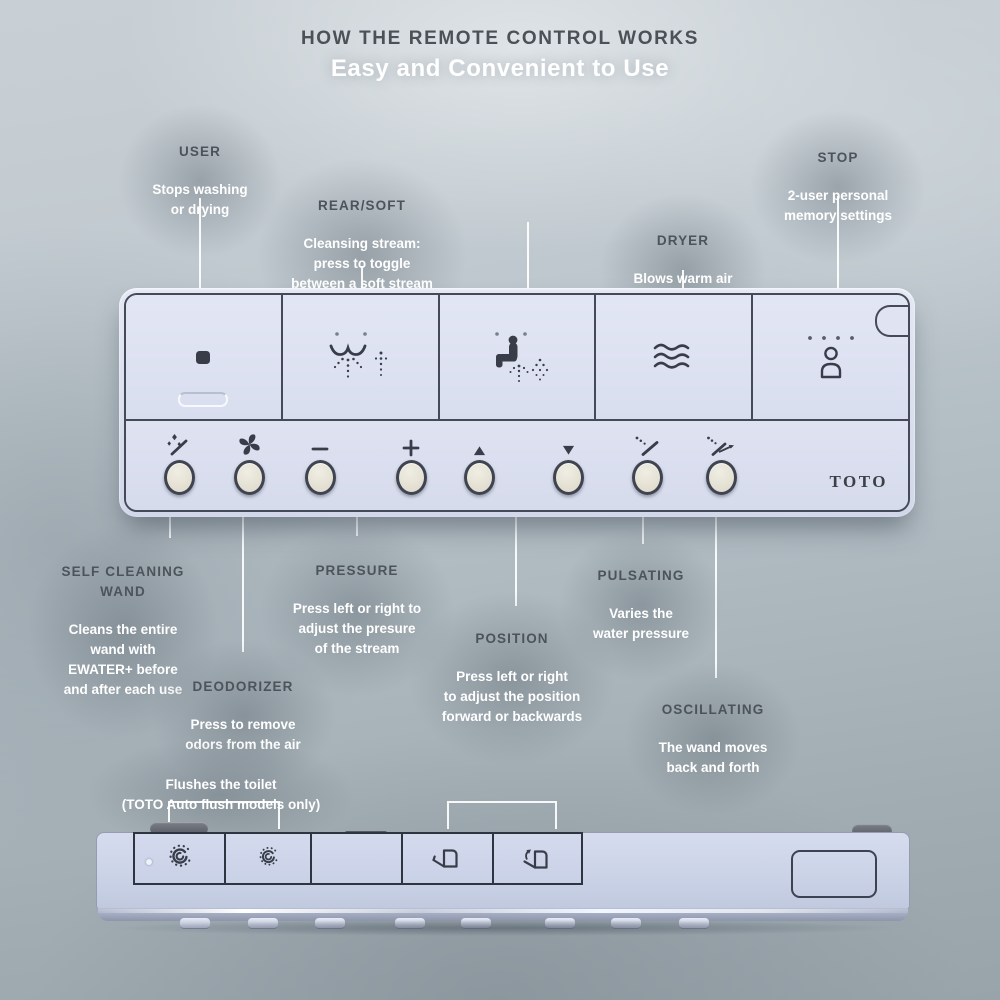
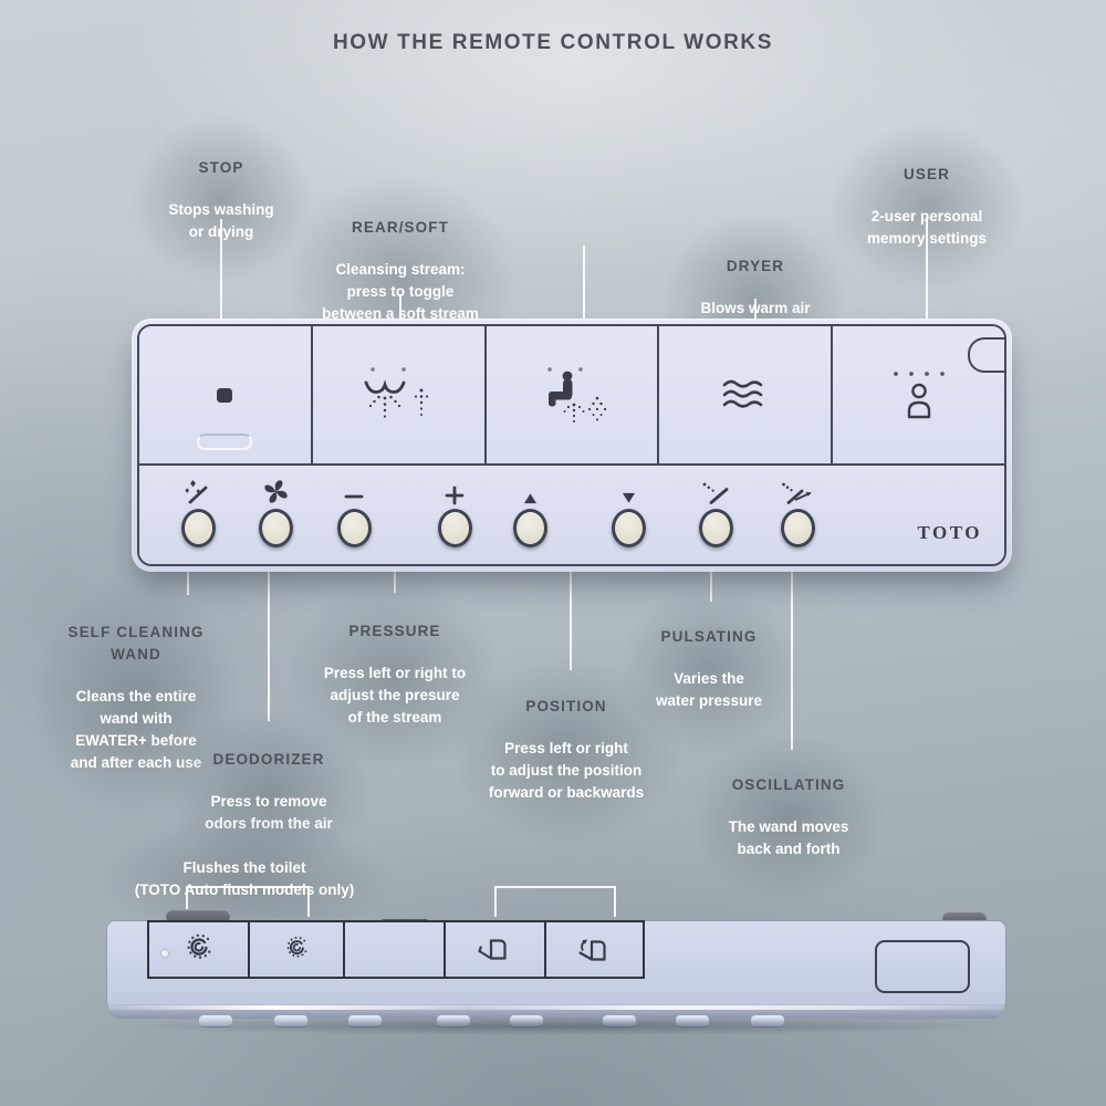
  HOW THE REMOTE CONTROL WORKS
- Easy and Convenient to Use
- USER
+ STOP
  Stops washing
  or dying
  REAR/SOFT
  Cleansing stream:
  press to toggle
  between a soft stream
  DRYER
  Blowsarm air
- STOP
+ USER
  2-userersonal
  memory settings
  TOTO
  SELF CLEANING
  WAND
  Cleans the entire
  wand with
  EWATER+ befor
  and after each
  PRESSURE
  Press left or right to
  adjust the presure
  of the stream
  DEODORIZER
  Press to remove
  POSITION
  Press left or right
  to adjust the position
  forward or backwards
  PULSATING
  Varies the
  water pressure
  OSCILLATING
  The wand moves
  back and forth
  Flushes the toilet
  (TOTO Auto flush models only)
